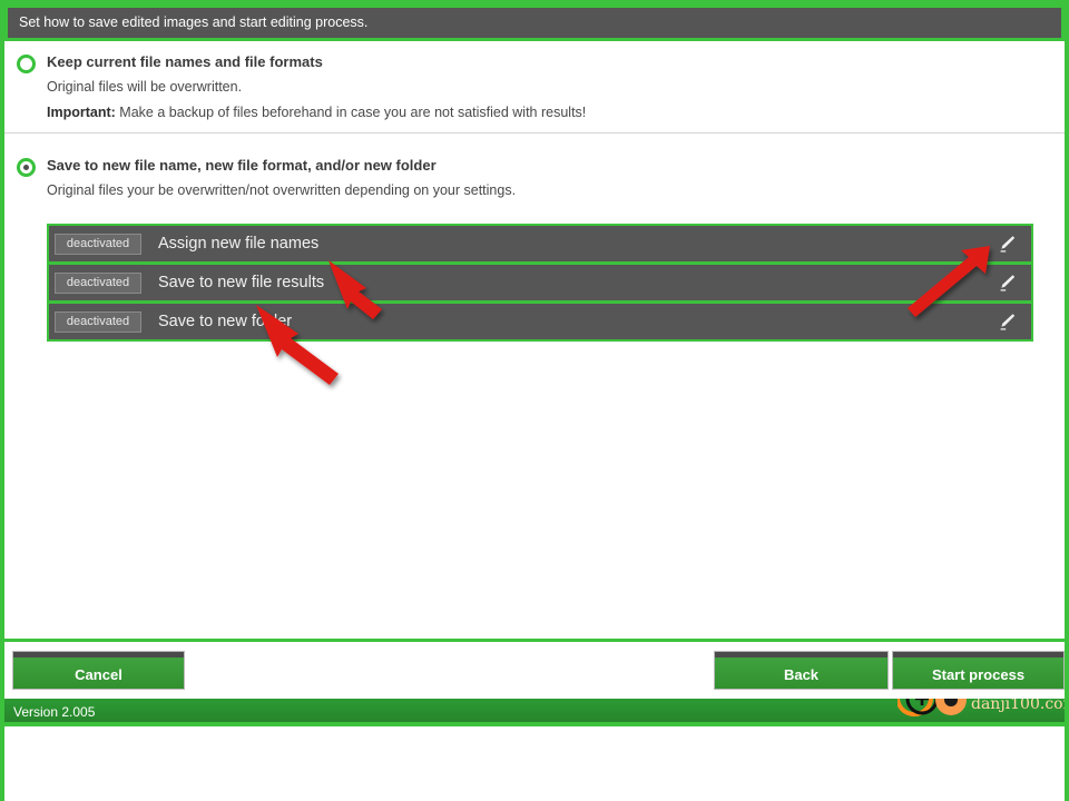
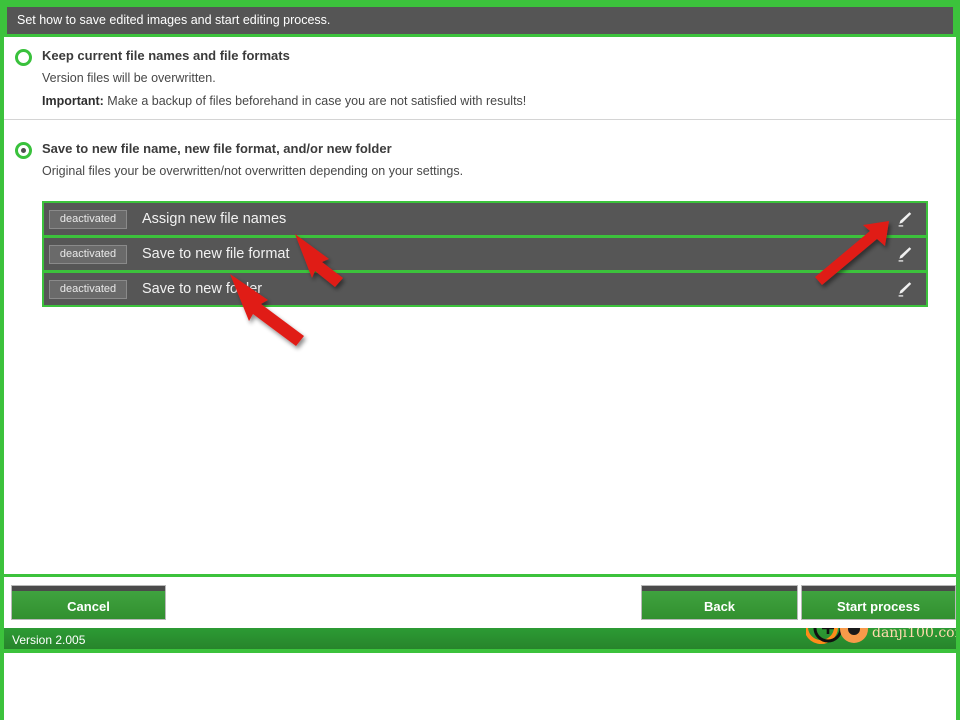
  Set how to save edited images and start editing process.
  Keep current file names and file formats
- Original files will be overwritten.
+ Version files will be overwritten.
  Important: Make a backup of files beforehand in case you are not satisfied with results!
  Save to new file name, new file format, and/or new folder
  Original files your be overwritten/not overwritten depending on your settings.
  deactivated
  Assign new file names
  deactivated
- Save to new file results
+ Save to new file format
  deactivated
  Save to new foer
  Cancel
  Back
  Start process
  Version 2.005
  danji100.co
